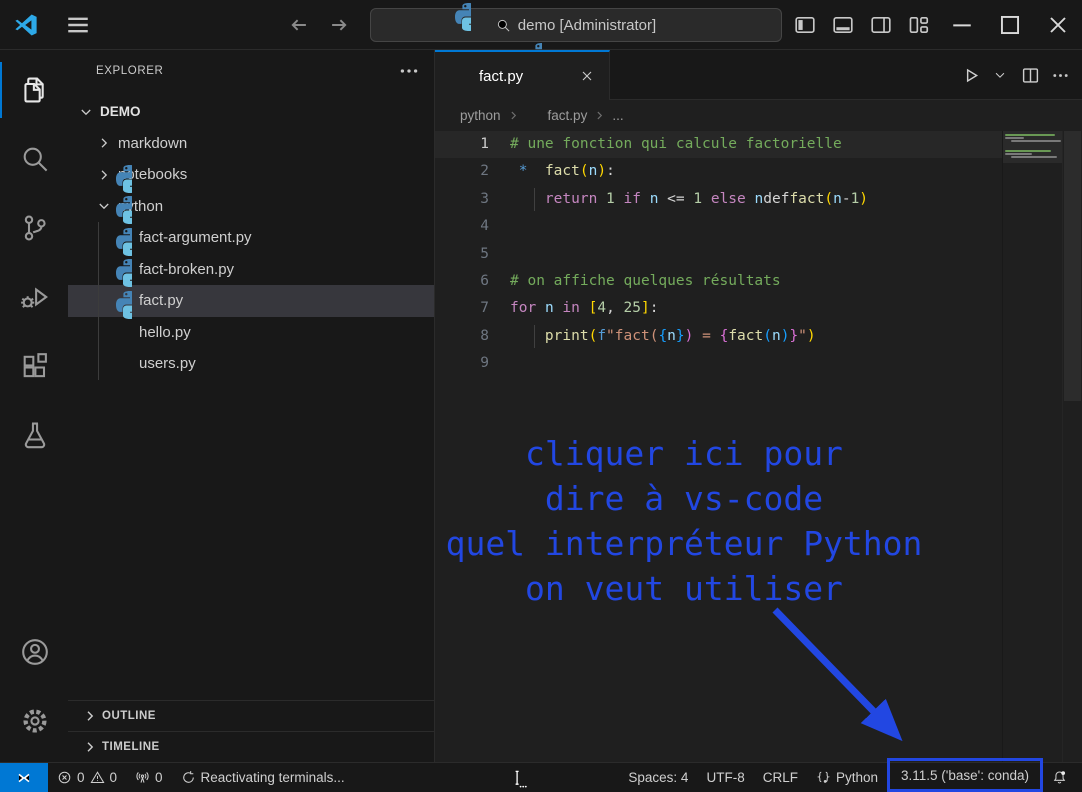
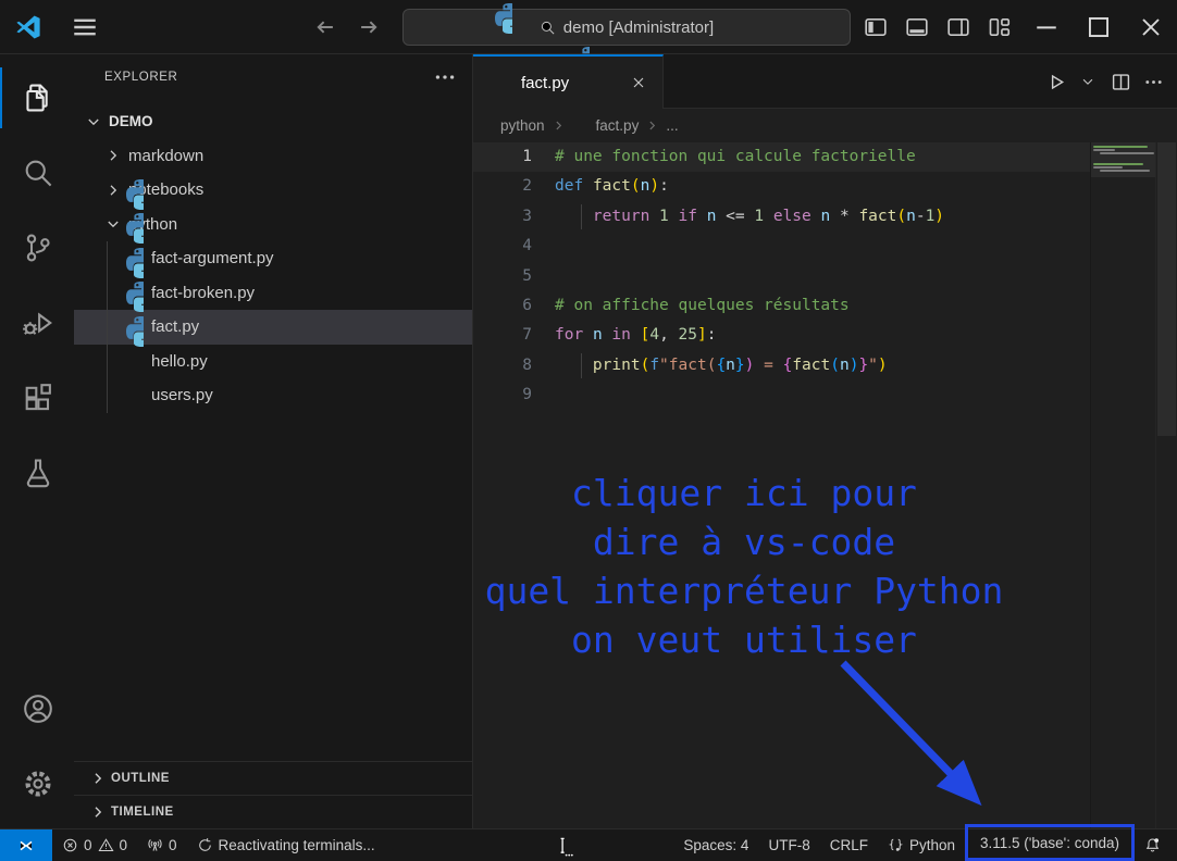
  demo [Administrator]
  EXPLORER
  DEMO
  markdown
  tebooks
  fact-argument.py
  fact-broken.py
  fact.py
  hello.py
  users.py
  OUTLINE
  TIMELINE
  fact.py
  python
  fact.py
  ...
  1
  # une fonction qui calcule factorielle
  2
- * fact(n):
+ def fact(n):
  3
- return 1 if n <= 1 else ndeffact(n-1)
+ return 1 if n <= 1 else n * fact(n-1)
  4
  5
  6
  # on affiche quelques résultats
  7
  for n in [4, 25]:
  8
  print(f"fact({n}) = {fact(n)}")
  9
  cliquer ici pour
  dire à vs-code
  quel interpréteur Python
  on veut utiliser
  0
  0
  0
  Reactivating terminals...
  Spaces: 4
  UTF-8
  CRLF
  Python
  3.11.5 ('base': conda)
